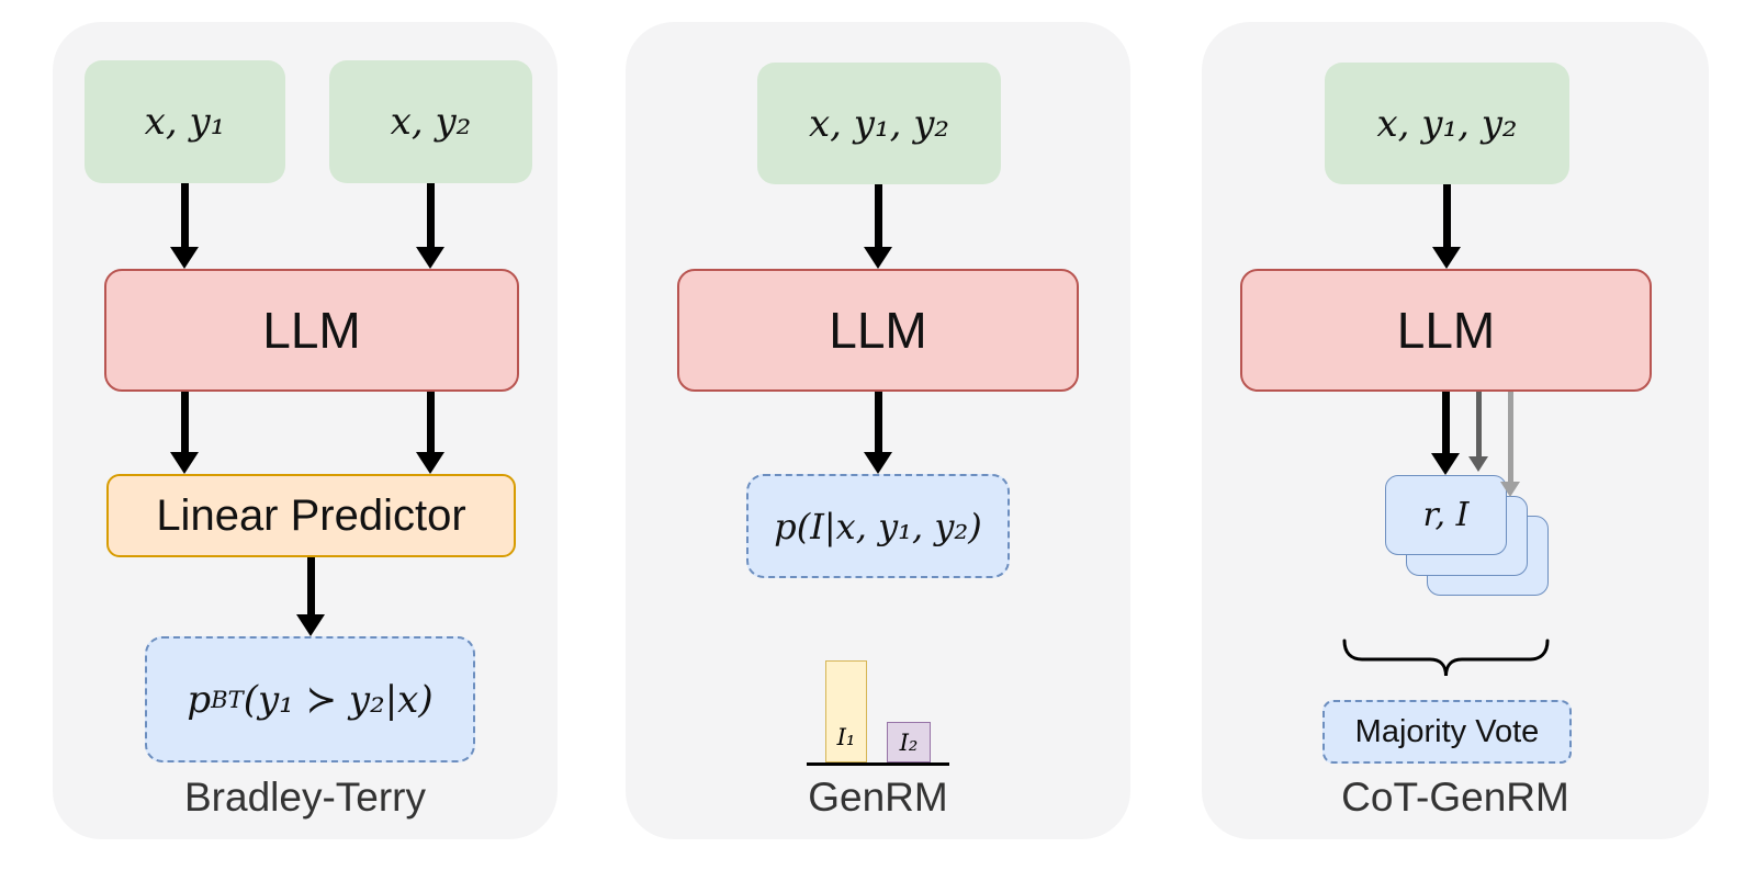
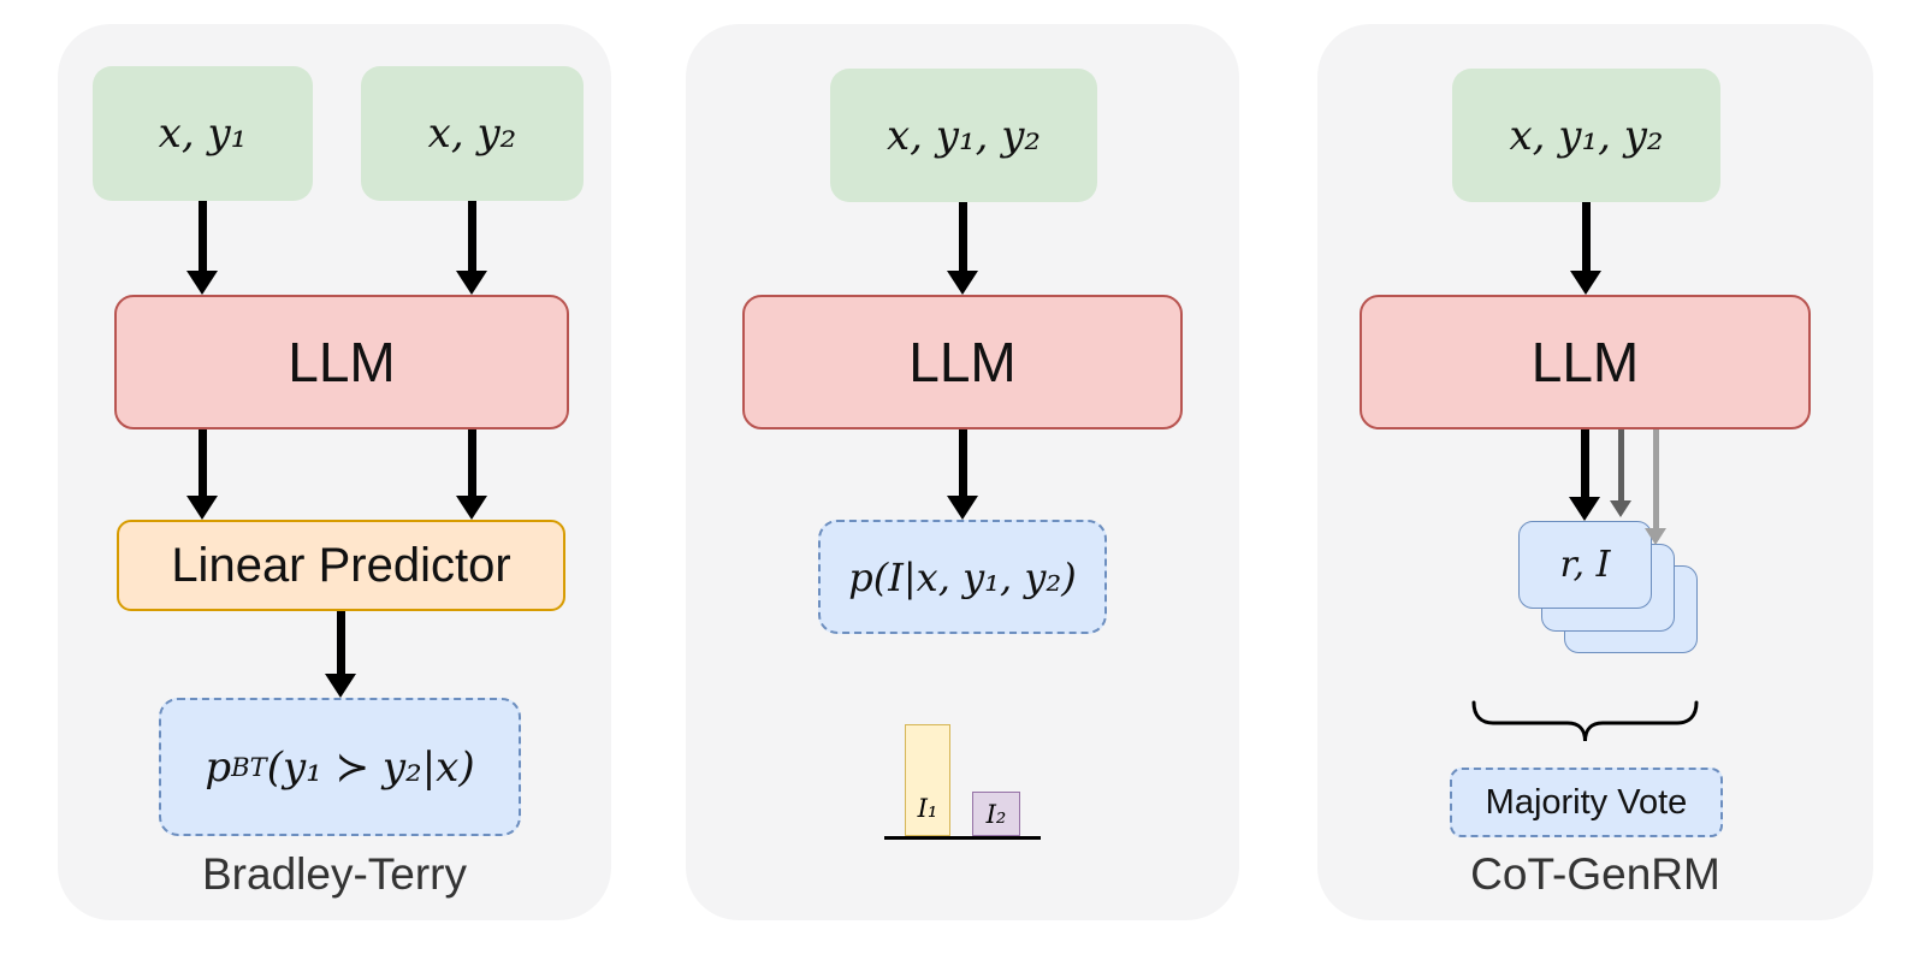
  x, y₁
  x, y₂
  LLM
  Linear Predictor
  p
  BT
  (y₁ ≻ y₂|x)
  Bradley-Terry
  x, y₁, y₂
  LLM
  p(I|x, y₁, y₂)
  I₁
  I₂
- GenRM
  x, y₁, y₂
  LLM
  r, I
  Majority Vote
  CoT-GenRM
